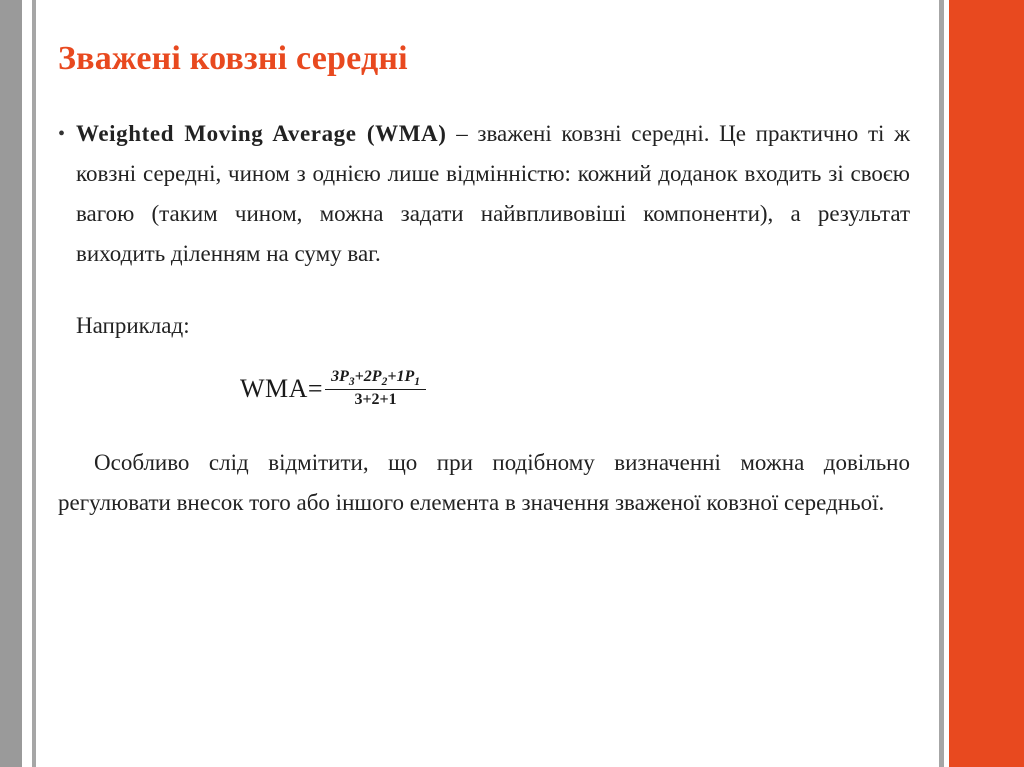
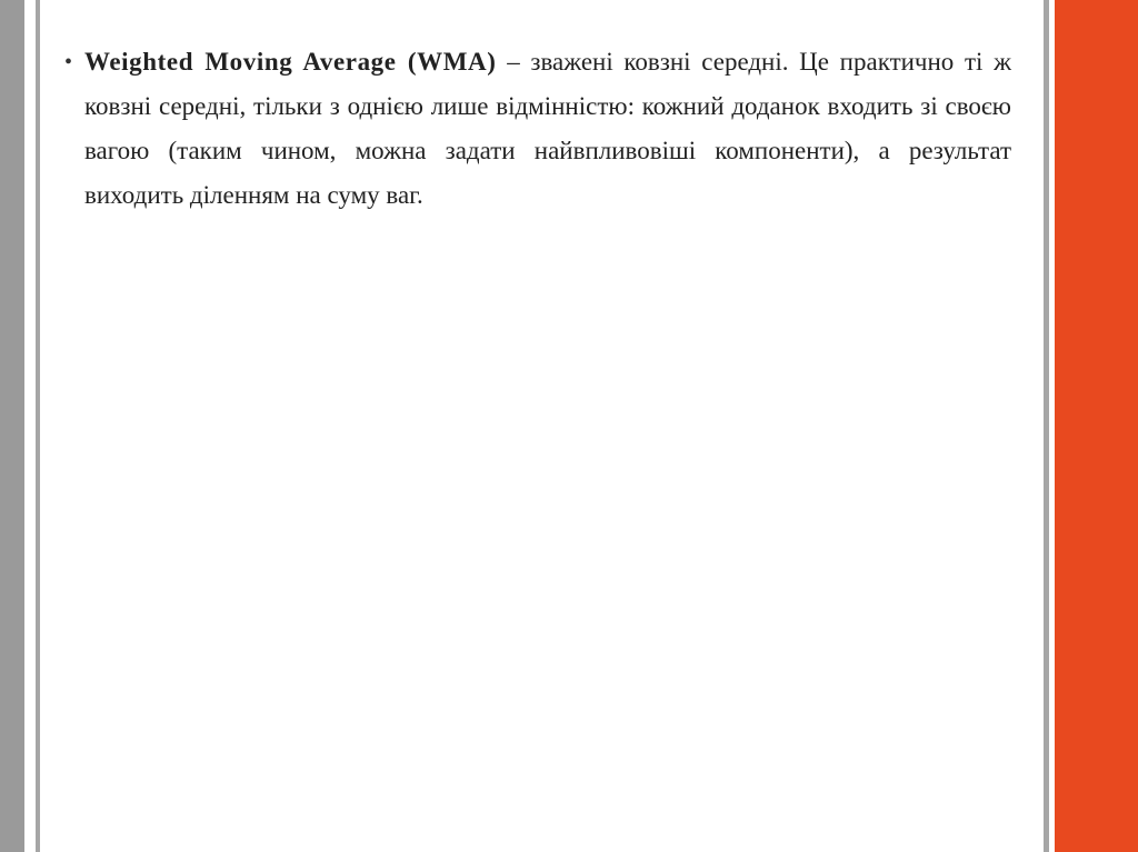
- Зважені ковзні середні
  •
- Weighted Moving Average (WMA) – зважені ковзні середні. Це практично ті ж ковзні середні, чином з однією лише відмінністю: кожний доданок входить зі своєю вагою (таким чином, можна задати найвпливовіші компоненти), а результат виходить діленням на суму ваг.
+ Weighted Moving Average (WMA) – зважені ковзні середні. Це практично ті ж ковзні середні, тільки з однією лише відмінністю: кожний доданок входить зі своєю вагою (таким чином, можна задати найвпливовіші компоненти), а результат виходить діленням на суму ваг.
- Наприклад:
- WMA=
- 3P3+2P2+1P1
- 3+2+1
- Особливо слід відмітити, що при подібному визначенні можна довільно регулювати внесок того або іншого елемента в значення зваженої ковзної середньої.
